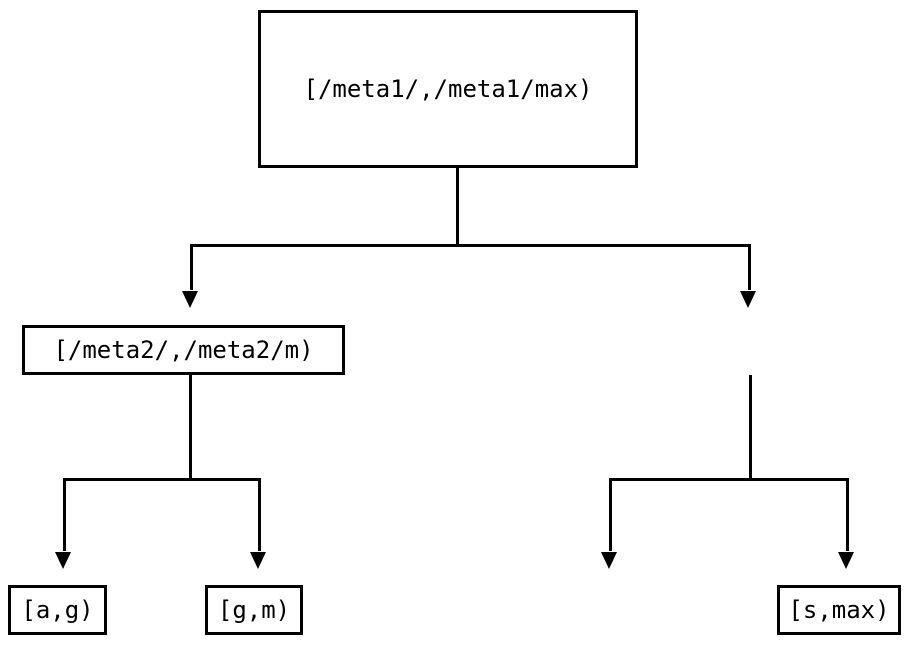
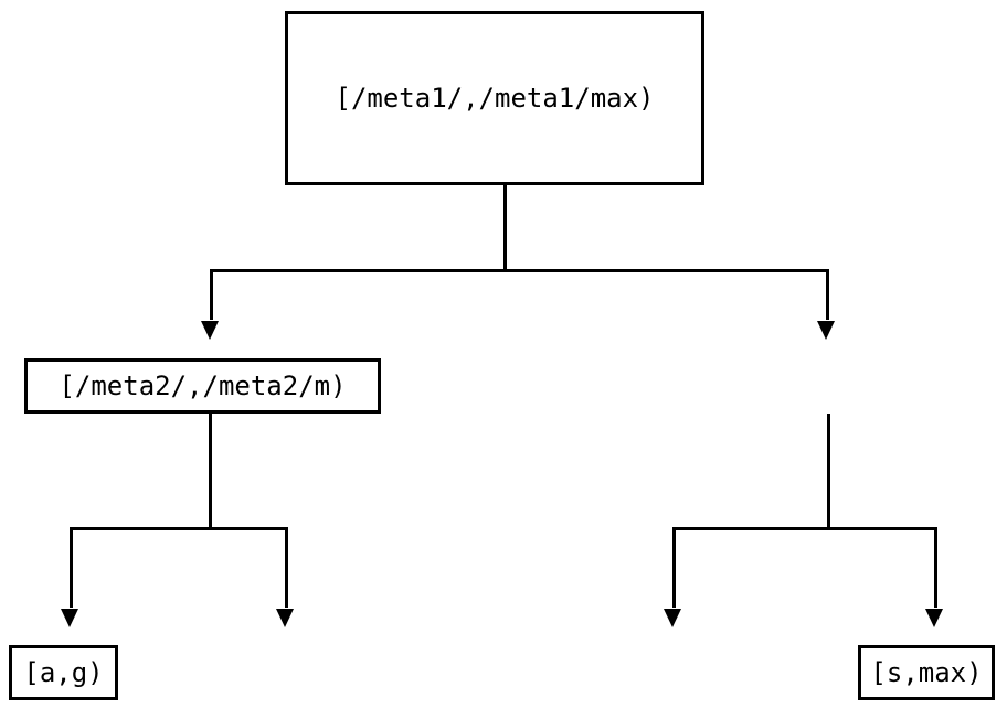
  [/meta1/,/meta1/max)
  [/meta2/,/meta2/m)
  [a,g)
- [g,m)
  [s,max)
